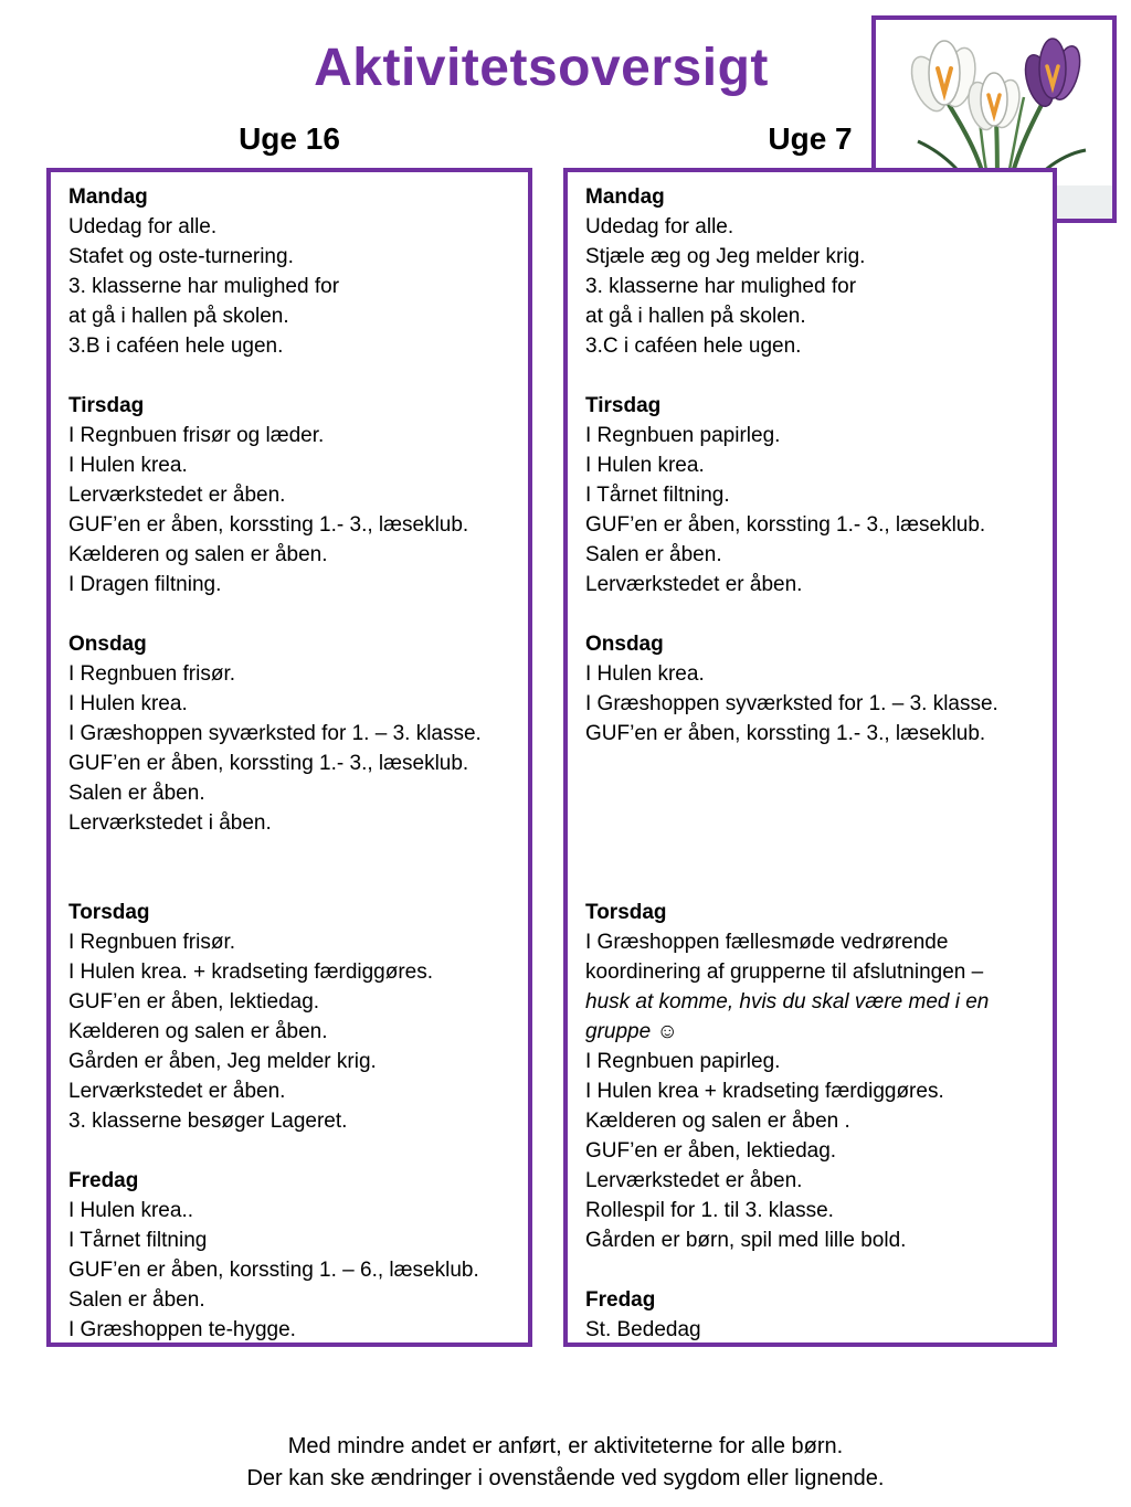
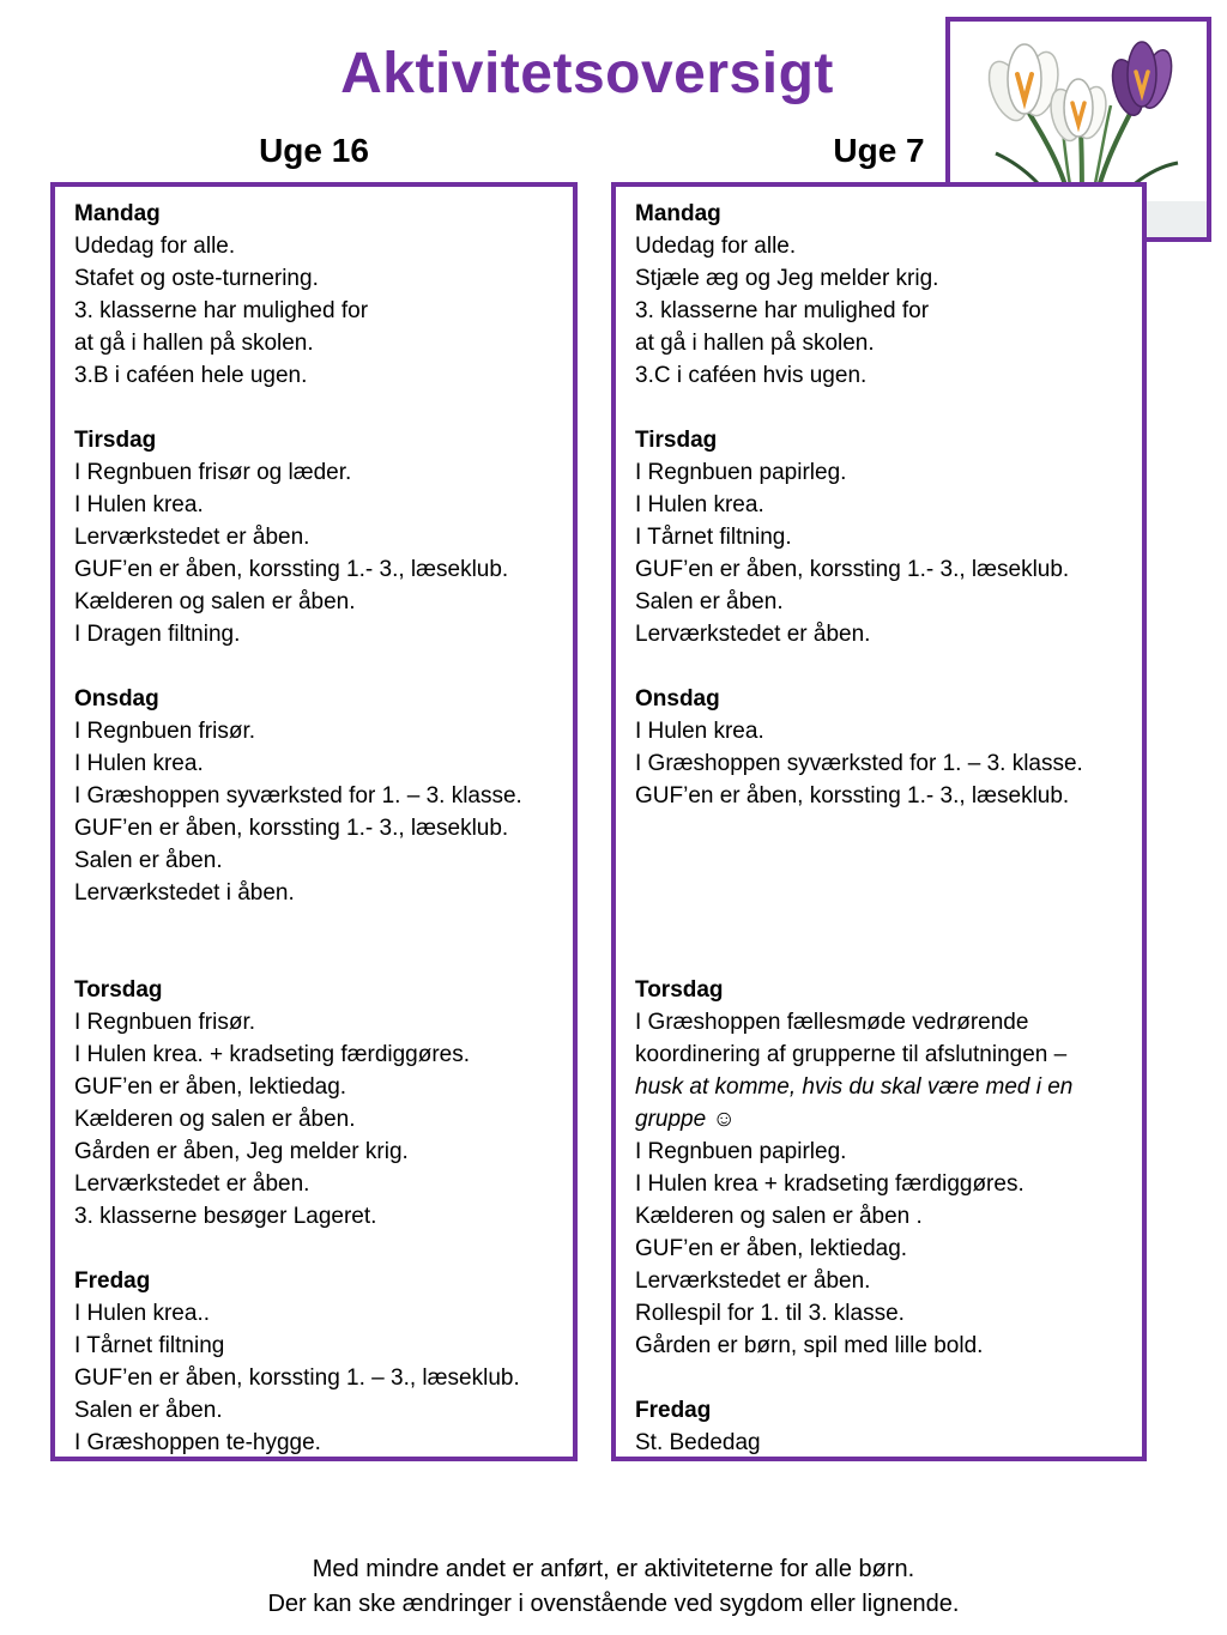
  Aktivitetsoversigt
  Uge 16
  Uge 7
  Mandag
  Udedag for alle.
  Stafet og oste-turnering.
  3. klasserne har mulighed for
  at gå i hallen på skolen.
  3.B i caféen hele ugen.
  Tirsdag
  I Regnbuen frisør og læder.
  I Hulen krea.
  Lerværkstedet er åben.
  GUF’en er åben, korssting 1.- 3., læseklub.
  Kælderen og salen er åben.
  I Dragen filtning.
  Onsdag
  I Regnbuen frisør.
  I Hulen krea.
  I Græshoppen syværksted for 1. – 3. klasse.
  GUF’en er åben, korssting 1.- 3., læseklub.
  Salen er åben.
  Lerværkstedet i åben.
  Torsdag
  I Regnbuen frisør.
  I Hulen krea. + kradseting færdiggøres.
  GUF’en er åben, lektiedag.
  Kælderen og salen er åben.
  Gården er åben, Jeg melder krig.
  Lerværkstedet er åben.
  3. klasserne besøger Lageret.
  Fredag
  I Hulen krea..
  I Tårnet filtning
- GUF’en er åben, korssting 1. – 6., læseklub.
+ GUF’en er åben, korssting 1. – 3., læseklub.
  Salen er åben.
  I Græshoppen te-hygge.
  Mandag
  Udedag for alle.
  Stjæle æg og Jeg melder krig.
  3. klasserne har mulighed for
  at gå i hallen på skolen.
- 3.C i caféen hele ugen.
+ 3.C i caféen hvis ugen.
  Tirsdag
  I Regnbuen papirleg.
  I Hulen krea.
  I Tårnet filtning.
  GUF’en er åben, korssting 1.- 3., læseklub.
  Salen er åben.
  Lerværkstedet er åben.
  Onsdag
  I Hulen krea.
  I Græshoppen syværksted for 1. – 3. klasse.
  GUF’en er åben, korssting 1.- 3., læseklub.
  Torsdag
  I Græshoppen fællesmøde vedrørende
  koordinering af grupperne til afslutningen –
  husk at komme, hvis du skal være med i en
  gruppe ☺
  I Regnbuen papirleg.
  I Hulen krea + kradseting færdiggøres.
  Kælderen og salen er åben .
  GUF’en er åben, lektiedag.
  Lerværkstedet er åben.
  Rollespil for 1. til 3. klasse.
  Gården er børn, spil med lille bold.
  Fredag
  St. Bededag
  Med mindre andet er anført, er aktiviteterne for alle børn.
  Der kan ske ændringer i ovenstående ved sygdom eller lignende.
